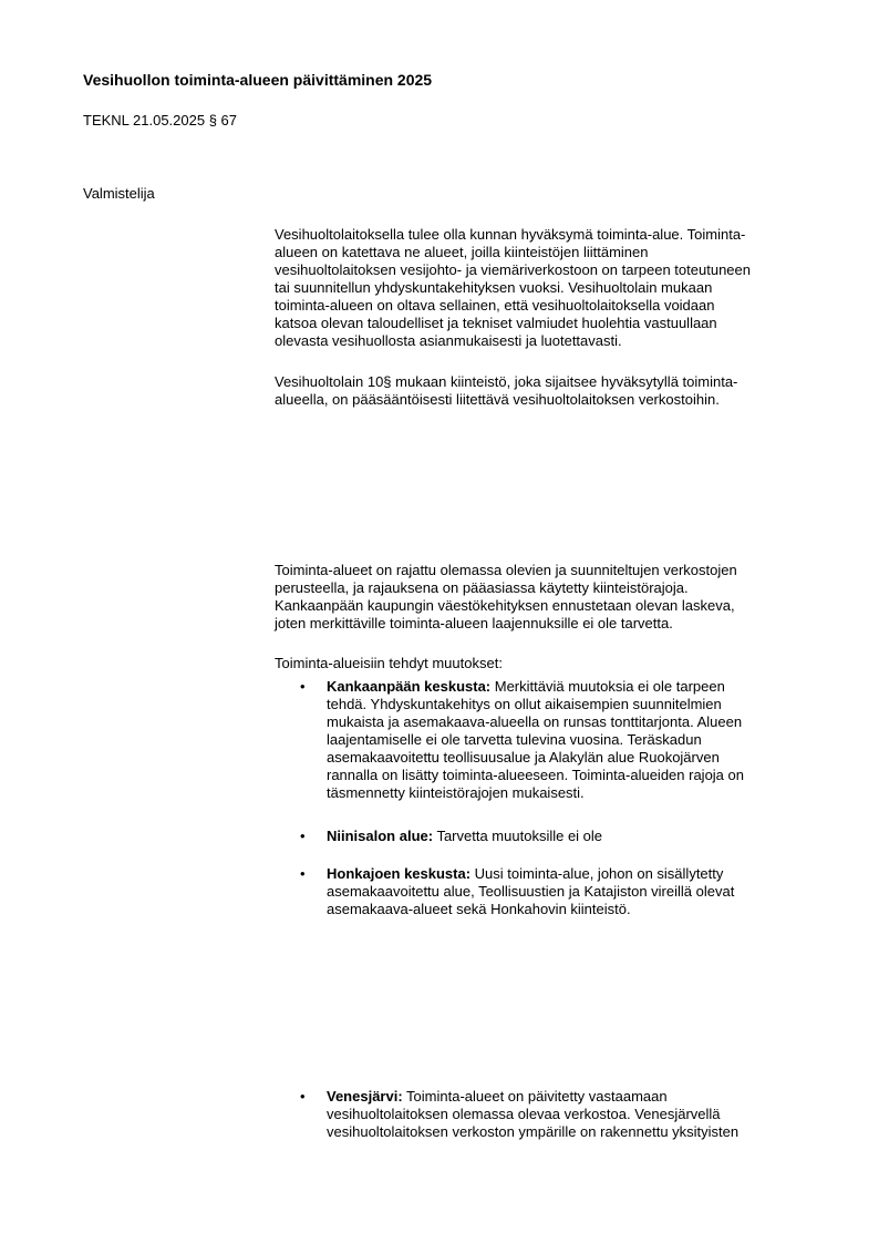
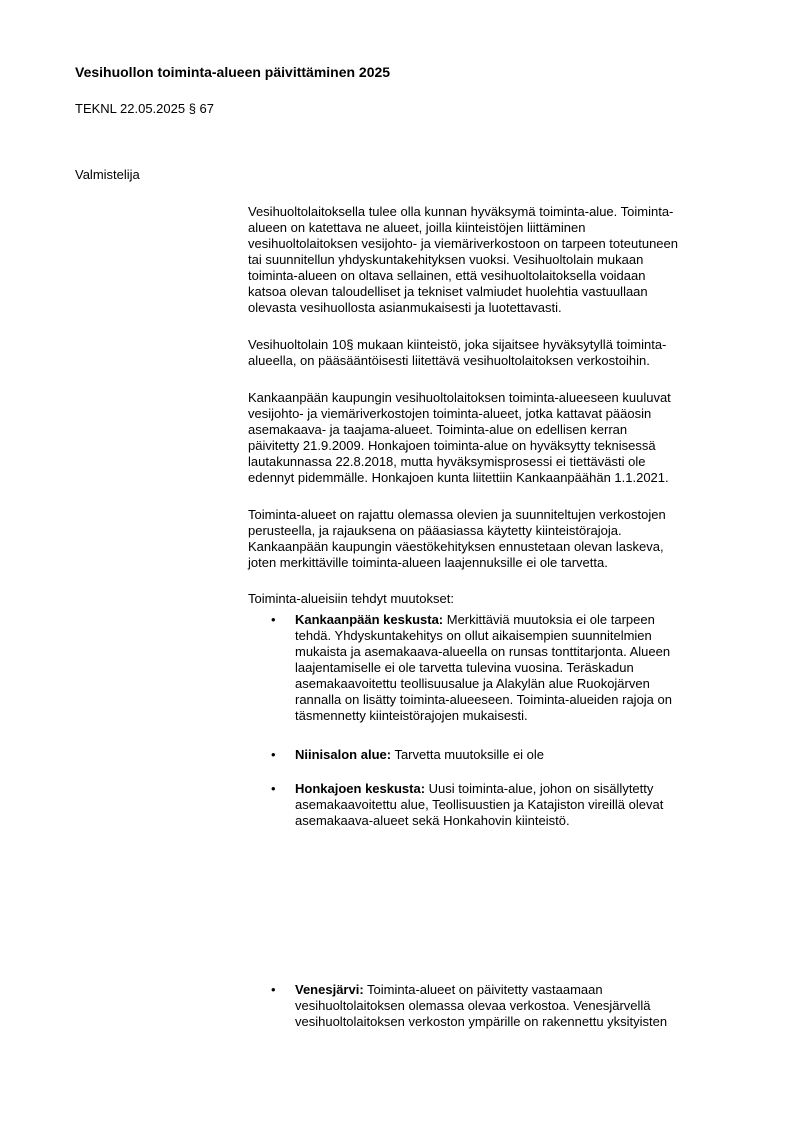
  Vesihuollon toiminta-alueen päivittäminen 2025
- TEKNL 21.05.2025 § 67
+ TEKNL 22.05.2025 § 67
  Valmistelija
  Vesihuoltolaitoksella tulee olla kunnan hyväksymä toiminta-alue. Toiminta-
  alueen on katettava ne alueet, joilla kiinteistöjen liittäminen
  vesihuoltolaitoksen vesijohto- ja viemäriverkostoon on tarpeen toteutuneen
  tai suunnitellun yhdyskuntakehityksen vuoksi. Vesihuoltolain mukaan
  toiminta-alueen on oltava sellainen, että vesihuoltolaitoksella voidaan
  katsoa olevan taloudelliset ja tekniset valmiudet huolehtia vastuullaan
  olevasta vesihuollosta asianmukaisesti ja luotettavasti.
  Vesihuoltolain 10§ mukaan kiinteistö, joka sijaitsee hyväksytyllä toiminta-
  alueella, on pääsääntöisesti liitettävä vesihuoltolaitoksen verkostoihin.
+ Kankaanpään kaupungin vesihuoltolaitoksen toiminta-alueeseen kuuluvat
+ vesijohto- ja viemäriverkostojen toiminta-alueet, jotka kattavat pääosin
+ asemakaava- ja taajama-alueet. Toiminta-alue on edellisen kerran
+ päivitetty 21.9.2009. Honkajoen toiminta-alue on hyväksytty teknisessä
+ lautakunnassa 22.8.2018, mutta hyväksymisprosessi ei tiettävästi ole
+ edennyt pidemmälle. Honkajoen kunta liitettiin Kankaanpäähän 1.1.2021.
  Toiminta-alueet on rajattu olemassa olevien ja suunniteltujen verkostojen
  perusteella, ja rajauksena on pääasiassa käytetty kiinteistörajoja.
  Kankaanpään kaupungin väestökehityksen ennustetaan olevan laskeva,
  joten merkittäville toiminta-alueen laajennuksille ei ole tarvetta.
  Toiminta-alueisiin tehdyt muutokset:
  •
  Kankaanpään keskusta: Merkittäviä muutoksia ei ole tarpeen
  tehdä. Yhdyskuntakehitys on ollut aikaisempien suunnitelmien
  mukaista ja asemakaava-alueella on runsas tonttitarjonta. Alueen
  laajentamiselle ei ole tarvetta tulevina vuosina. Teräskadun
  asemakaavoitettu teollisuusalue ja Alakylän alue Ruokojärven
  rannalla on lisätty toiminta-alueeseen. Toiminta-alueiden rajoja on
  täsmennetty kiinteistörajojen mukaisesti.
  •
  Niinisalon alue: Tarvetta muutoksille ei ole
  •
  Honkajoen keskusta: Uusi toiminta-alue, johon on sisällytetty
  asemakaavoitettu alue, Teollisuustien ja Katajiston vireillä olevat
  asemakaava-alueet sekä Honkahovin kiinteistö.
  •
  Venesjärvi: Toiminta-alueet on päivitetty vastaamaan
  vesihuoltolaitoksen olemassa olevaa verkostoa. Venesjärvellä
  vesihuoltolaitoksen verkoston ympärille on rakennettu yksityisten
